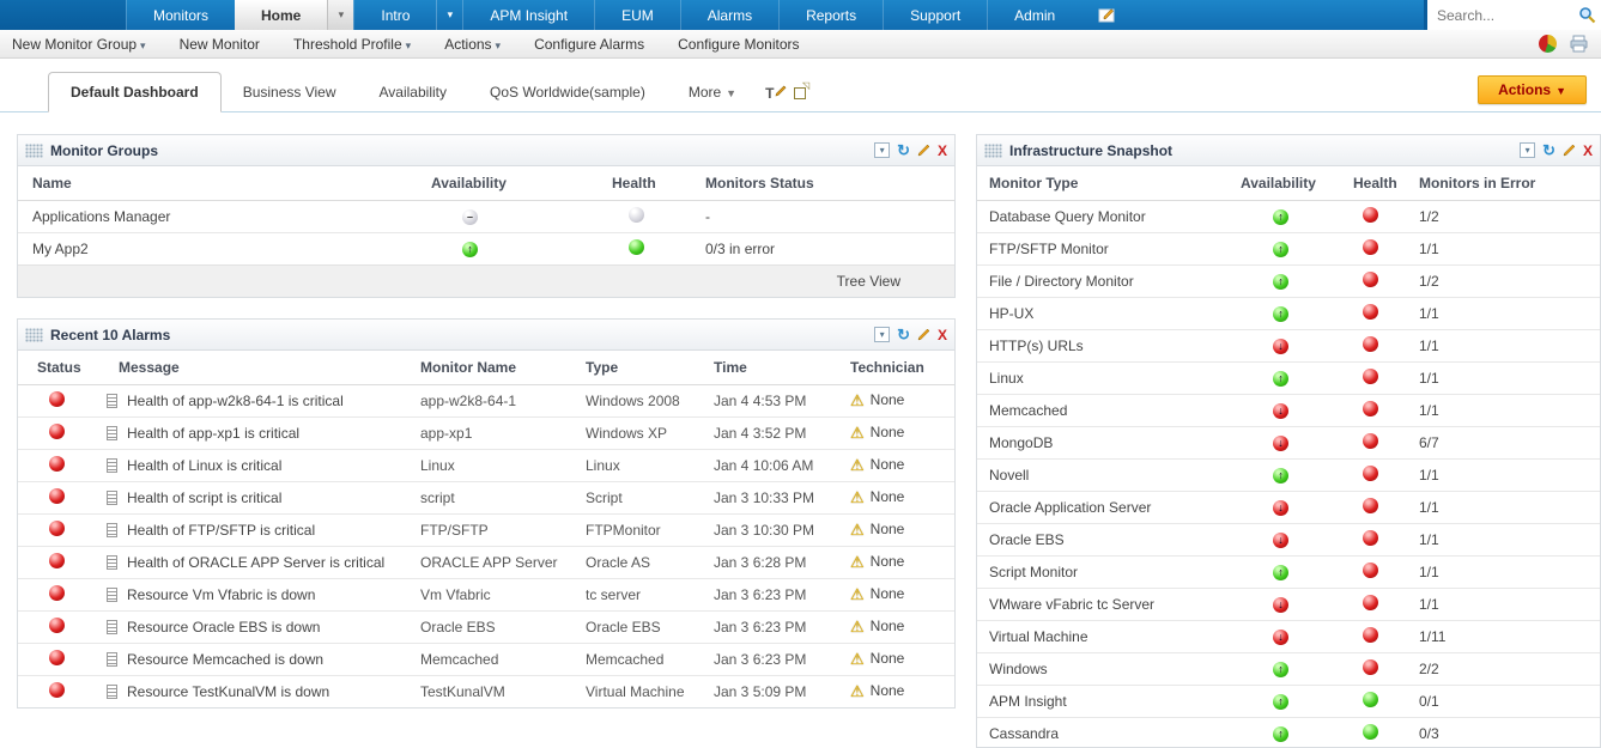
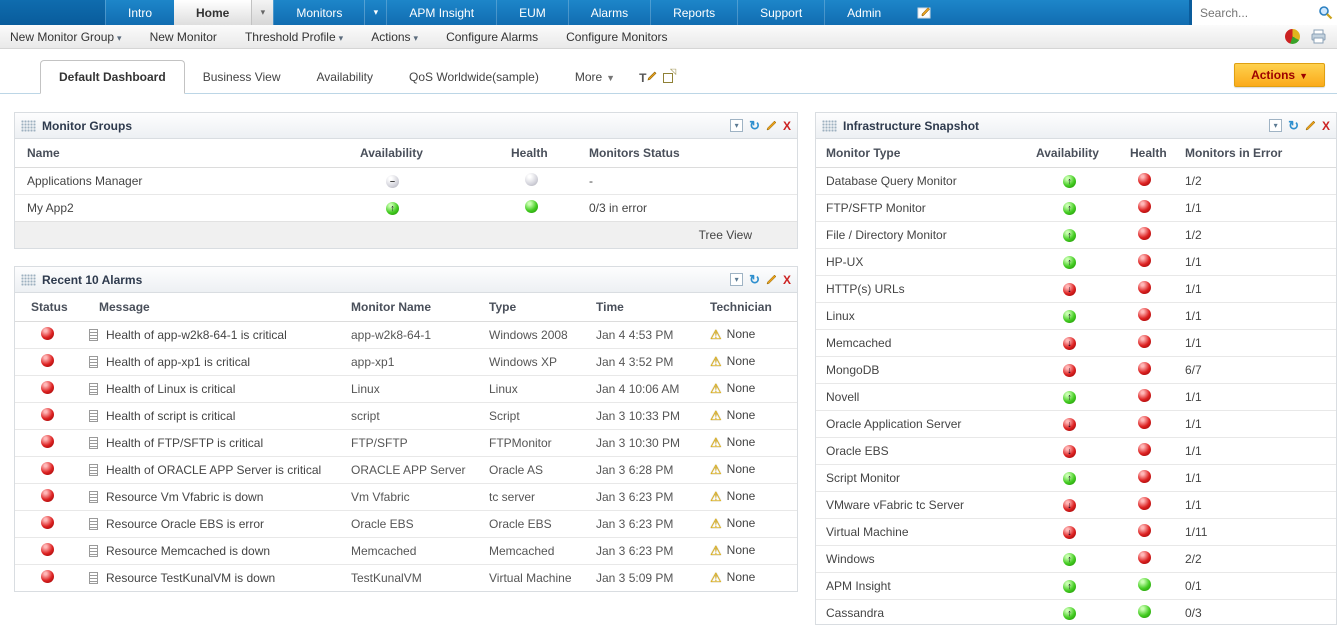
- Monitors
+ Intro
  Home
  ▾
- Intro
+ Monitors
  ▾
  APM Insight
  EUM
  Alarms
  Reports
  Support
  Admin
  Search...
  New Monitor Group ▾
  New Monitor
  Threshold Profile ▾
  Actions ▾
  Configure Alarms
  Configure Monitors
  Default Dashboard
  Business View
  Availability
  QoS Worldwide(sample)
  More ▼
  T
  Actions ▼
  Monitor Groups
  ▾
  ↻
  X
  Name	Availability	Health	Monitors Status
  Applications Manager	–		-
  My App2	↑		0/3 in error
  Tree View
  Recent 10 Alarms
  ▾
  ↻
  X
  Status	Message	Monitor Name	Type	Time	Technician
  	Health of app-w2k8-64-1 is critical	app-w2k8-64-1	Windows 2008	Jan 4 4:53 PM	⚠ None
  	Health of app-xp1 is critical	app-xp1	Windows XP	Jan 4 3:52 PM	⚠ None
  	Health of Linux is critical	Linux	Linux	Jan 4 10:06 AM	⚠ None
  	Health of script is critical	script	Script	Jan 3 10:33 PM	⚠ None
  	Health of FTP/SFTP is critical	FTP/SFTP	FTPMonitor	Jan 3 10:30 PM	⚠ None
  	Health of ORACLE APP Server is critical	ORACLE APP Server	Oracle AS	Jan 3 6:28 PM	⚠ None
  	Resource Vm Vfabric is down	Vm Vfabric	tc server	Jan 3 6:23 PM	⚠ None
- 	Resource Oracle EBS is down	Oracle EBS	Oracle EBS	Jan 3 6:23 PM	⚠ None
+ 	Resource Oracle EBS is error	Oracle EBS	Oracle EBS	Jan 3 6:23 PM	⚠ None
  	Resource Memcached is down	Memcached	Memcached	Jan 3 6:23 PM	⚠ None
  	Resource TestKunalVM is down	TestKunalVM	Virtual Machine	Jan 3 5:09 PM	⚠ None
  Infrastructure Snapshot
  ▾
  ↻
  X
  Monitor Type	Availability	Health	Monitors in Error
  Database Query Monitor	↑		1/2
  FTP/SFTP Monitor	↑		1/1
  File / Directory Monitor	↑		1/2
  HP-UX	↑		1/1
  HTTP(s) URLs	↓		1/1
  Linux	↑		1/1
  Memcached	↓		1/1
  MongoDB	↓		6/7
  Novell	↑		1/1
  Oracle Application Server	↓		1/1
  Oracle EBS	↓		1/1
  Script Monitor	↑		1/1
  VMware vFabric tc Server	↓		1/1
  Virtual Machine	↓		1/11
  Windows	↑		2/2
  APM Insight	↑		0/1
  Cassandra	↑		0/3
